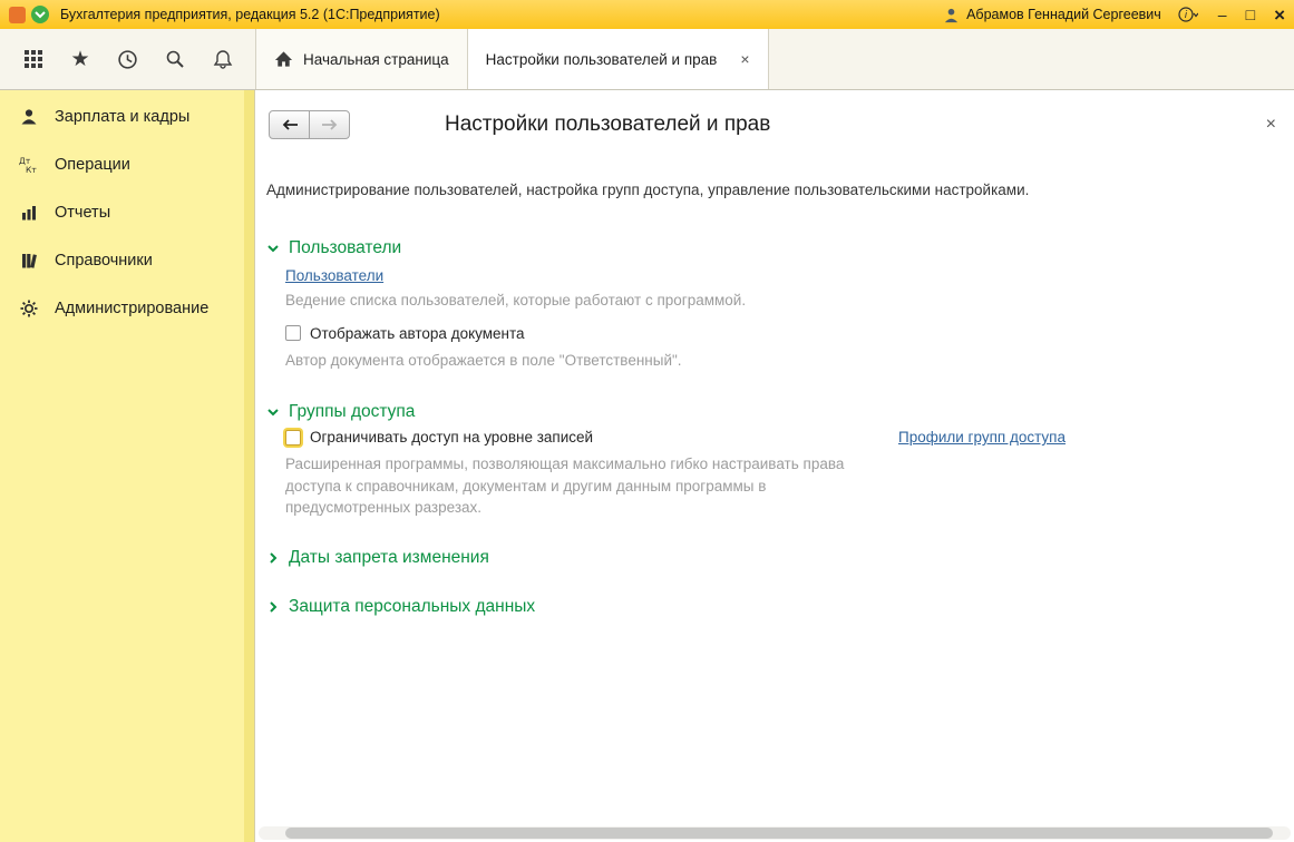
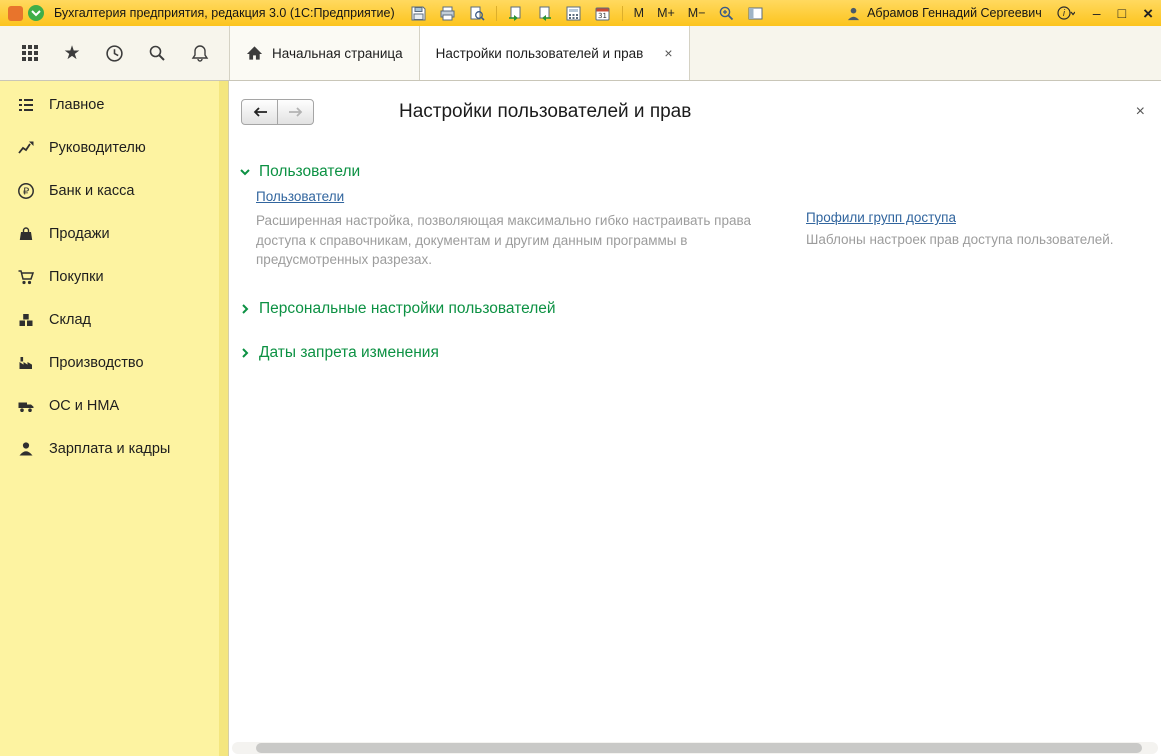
- Бухгалтерия предприятия, редакция 5.2 (1С:Предприятие)
+ Бухгалтерия предприятия, редакция 3.0 (1С:Предприятие)
+ 31
+ M
+ M+
+ M−
  Абрамов Геннадий Сергеевич
  i
  –
  □
  ×
  ★
  Начальная страница
  Настройки пользователей и прав
  ×
+ Главное
+ Руководителю
+ ₽
+ Банк и касса
+ Продажи
+ Покупки
+ Склад
+ Производство
+ ОС и НМА
  Зарплата и кадры
- Дт
- Кт
- Операции
- Отчеты
- Справочники
- Администрирование
  Настройки пользователей и прав
  ×
- Администрирование пользователей, настройка групп доступа, управление пользовательскими настройками.
  Пользователи
  Пользователи
- Ведение списка пользователей, которые работают с программой.
- Отображать автора документа
- Автор документа отображается в поле "Ответственный".
- Группы доступа
- Ограничивать доступ на уровне записей
- Расширенная программы, позволяющая максимально гибко настраивать права доступа к справочникам, документам и другим данным программы в предусмотренных разрезах.
+ Расширенная настройка, позволяющая максимально гибко настраивать права доступа к справочникам, документам и другим данным программы в предусмотренных разрезах.
  Профили групп доступа
+ Шаблоны настроек прав доступа пользователей.
+ Персональные настройки пользователей
  Даты запрета изменения
- Защита персональных данных
